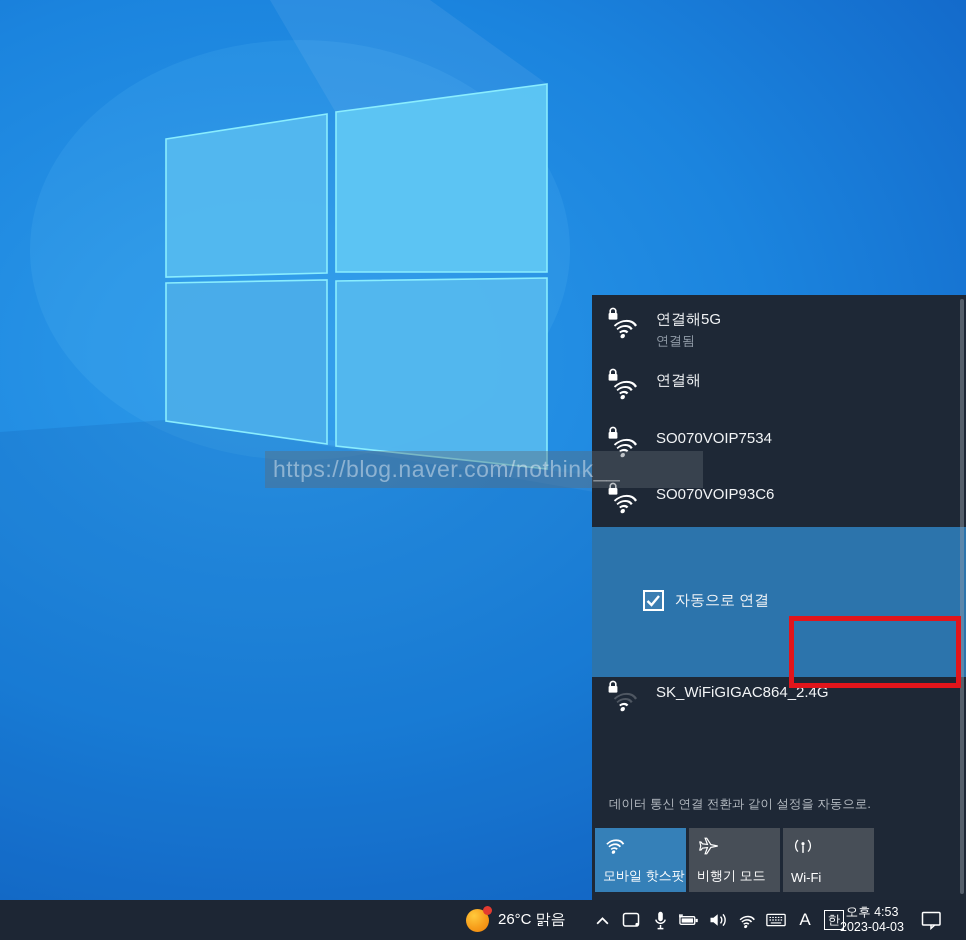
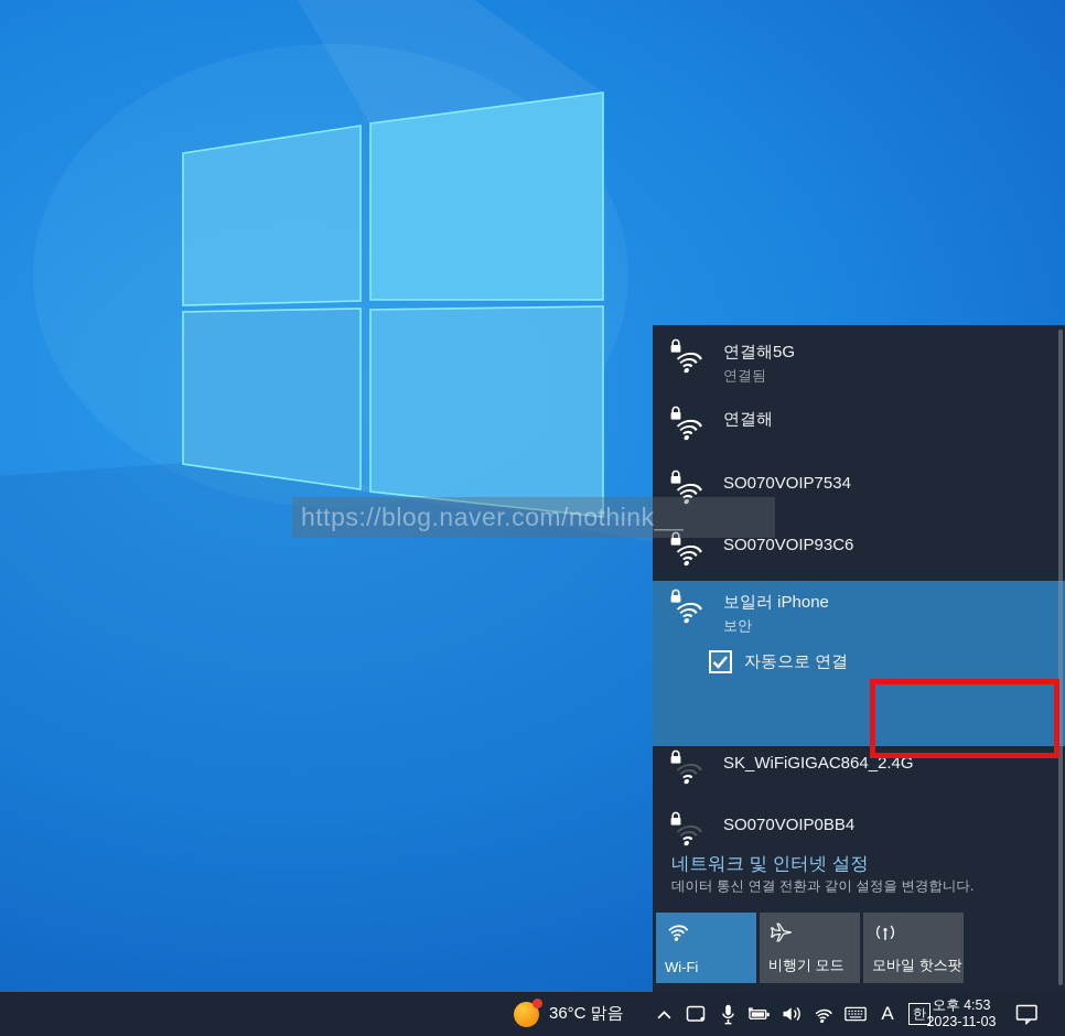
  연결해5G
  연결됨
  연결해
  SO070VOIP7534
  SO070VOIP93C6
+ 보일러 iPhone
+ 보안
  자동으로 연결
  SK_WiFiGIGAC864_2.4G
+ SO070VOIP0BB4
+ 네트워크 및 인터넷 설정
- 데이터 통신 연결 전환과 같이 설정을 자동으로.
+ 데이터 통신 연결 전환과 같이 설정을 변경합니다.
- 모바일 핫스팟
+ Wi-Fi
  비행기 모드
- Wi-Fi
+ 모바일 핫스팟
  https://blog.naver.com/nothink__
- 26°C 맑음
+ 36°C 맑음
  A
  한
  오후 4:53
- 2023-04-03
+ 2023-11-03
